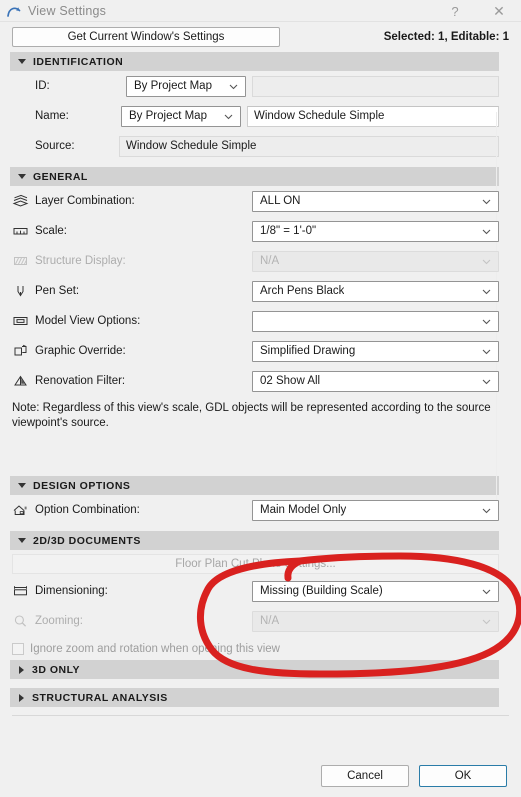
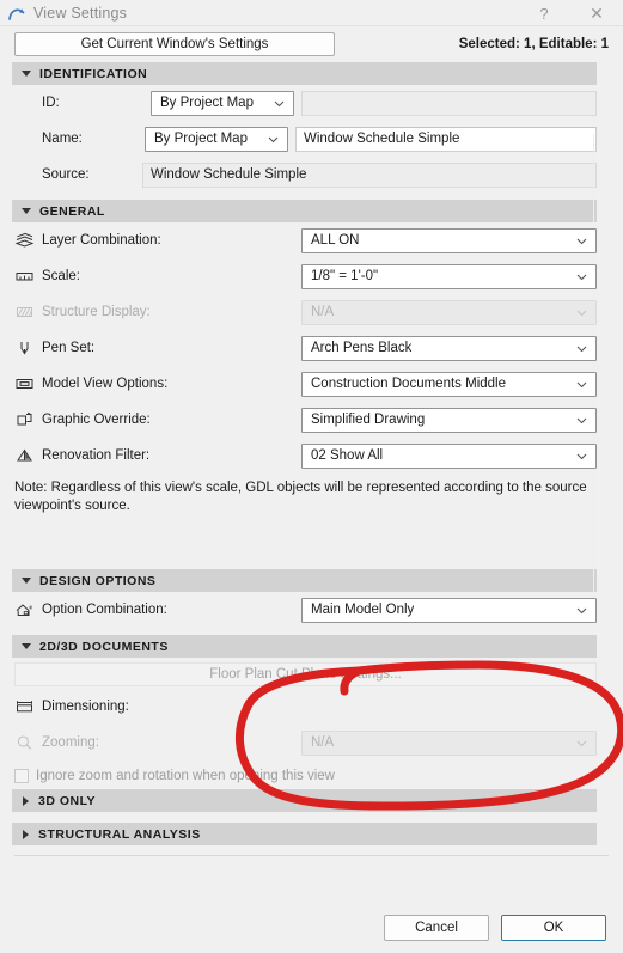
  View Settings
  ?
  ✕
  Get Current Window's Settings
  Selected: 1, Editable: 1
  IDENTIFICATION
  ID:
  By Project Map
  Name:
  By Project Map
  Window Schedule Simple
  Source:
  Window Schedule Simple
  GENERAL
  Layer Combination:
  ALL ON
  Scale:
  1/8" = 1'-0"
  Structure Display:
  N/A
  Pen Set:
  Arch Pens Black
  Model View Options:
+ Construction Documents Middle
  Graphic Override:
  Simplified Drawing
  Renovation Filter:
  02 Show All
  Note: Regardless of this view's scale, GDL objects will be represented according to the source viewpoint's source.
  DESIGN OPTIONS
  Option Combination:
  Main Model Only
  2D/3D DOCUMENTS
  Dimensioning:
- Missing (Building Scale)
  Zooming:
  N/A
  Ignore zoom and rotation when oping this view
  3D ONLY
  STRUCTURAL ANALYSIS
  Cancel
  OK
